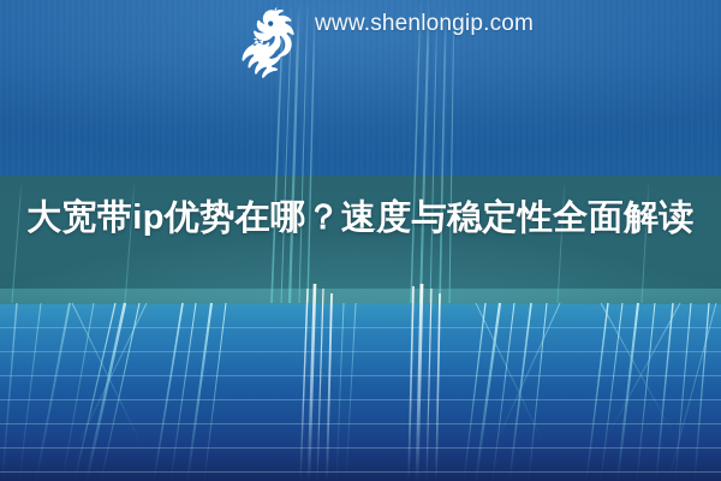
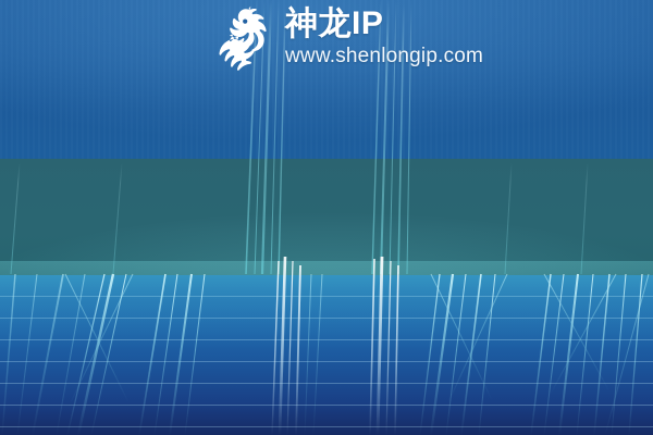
+ 神龙IP
  www.shenlongip.com
- 大宽带ip优势在哪？速度与稳定性全面解读
